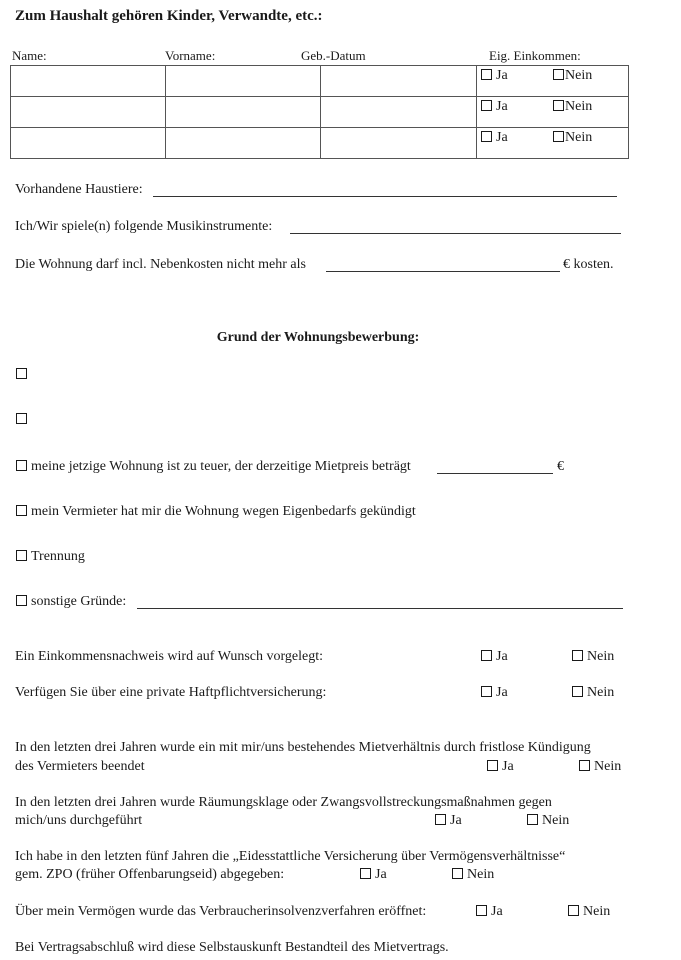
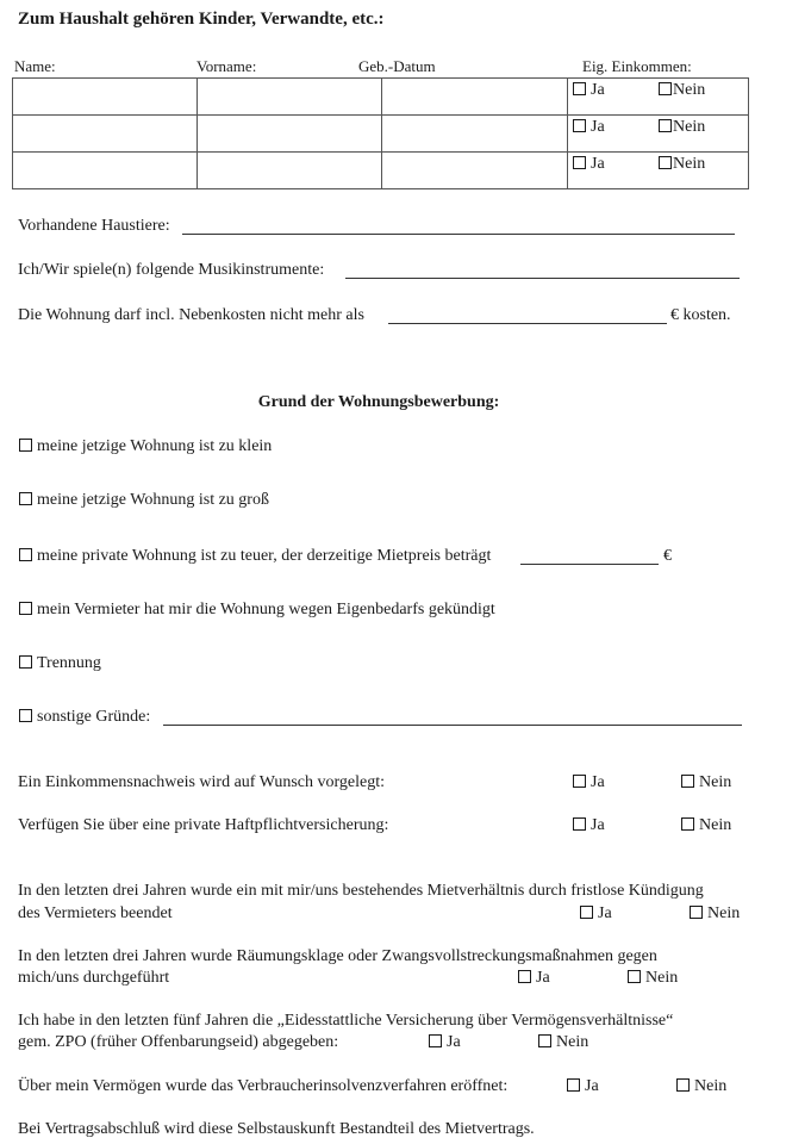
  Zum Haushalt gehören Kinder, Verwandte, etc.:
  Name:
  Vorname:
  Geb.-Datum
  Eig. Einkommen:
  			Ja Nein
  			Ja Nein
  			Ja Nein
  Vorhandene Haustiere:
  Ich/Wir spiele(n) folgende Musikinstrumente:
  Die Wohnung darf incl. Nebenkosten nicht mehr als
  € kosten.
  Grund der Wohnungsbewerbung:
+ meine jetzige Wohnung ist zu klein
+ meine jetzige Wohnung ist zu groß
- meine jetzige Wohnung ist zu teuer, der derzeitige Mietpreis beträgt
+ meine private Wohnung ist zu teuer, der derzeitige Mietpreis beträgt
  €
  mein Vermieter hat mir die Wohnung wegen Eigenbedarfs gekündigt
  Trennung
  sonstige Gründe:
  Ein Einkommensnachweis wird auf Wunsch vorgelegt:
  Ja
  Nein
  Verfügen Sie über eine private Haftpflichtversicherung:
  Ja
  Nein
  In den letzten drei Jahren wurde ein mit mir/uns bestehendes Mietverhältnis durch fristlose Kündigung
  des Vermieters beendet
  Ja
  Nein
  In den letzten drei Jahren wurde Räumungsklage oder Zwangsvollstreckungsmaßnahmen gegen
  mich/uns durchgeführt
  Ja
  Nein
  Ich habe in den letzten fünf Jahren die „Eidesstattliche Versicherung über Vermögensverhältnisse“
  gem. ZPO (früher Offenbarungseid) abgegeben:
  Ja
  Nein
  Über mein Vermögen wurde das Verbraucherinsolvenzverfahren eröffnet:
  Ja
  Nein
  Bei Vertragsabschluß wird diese Selbstauskunft Bestandteil des Mietvertrags.
